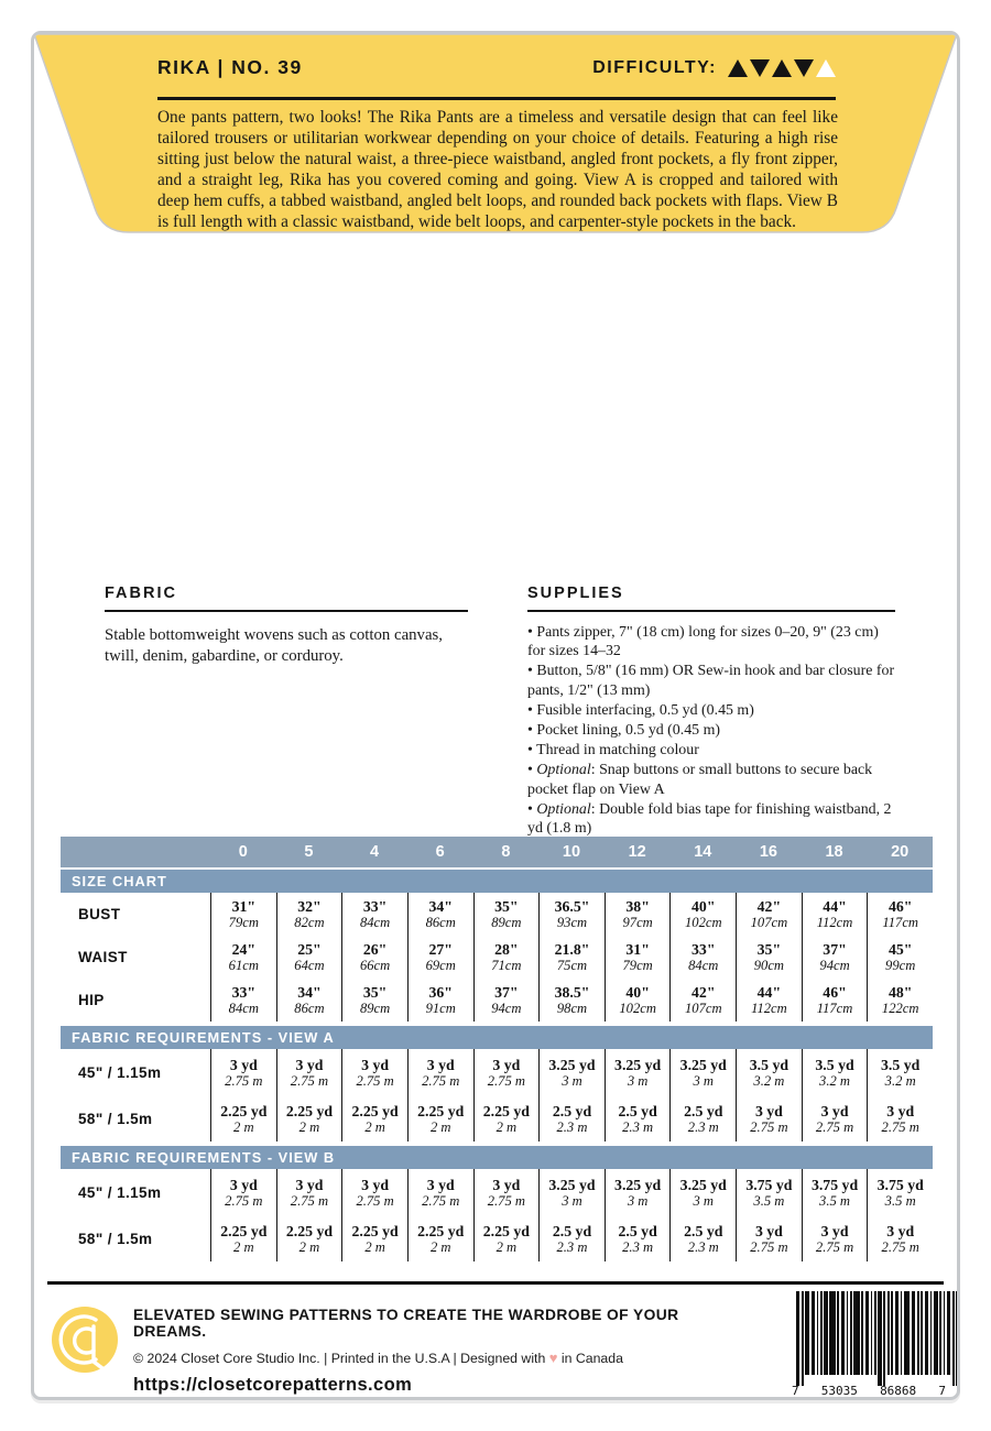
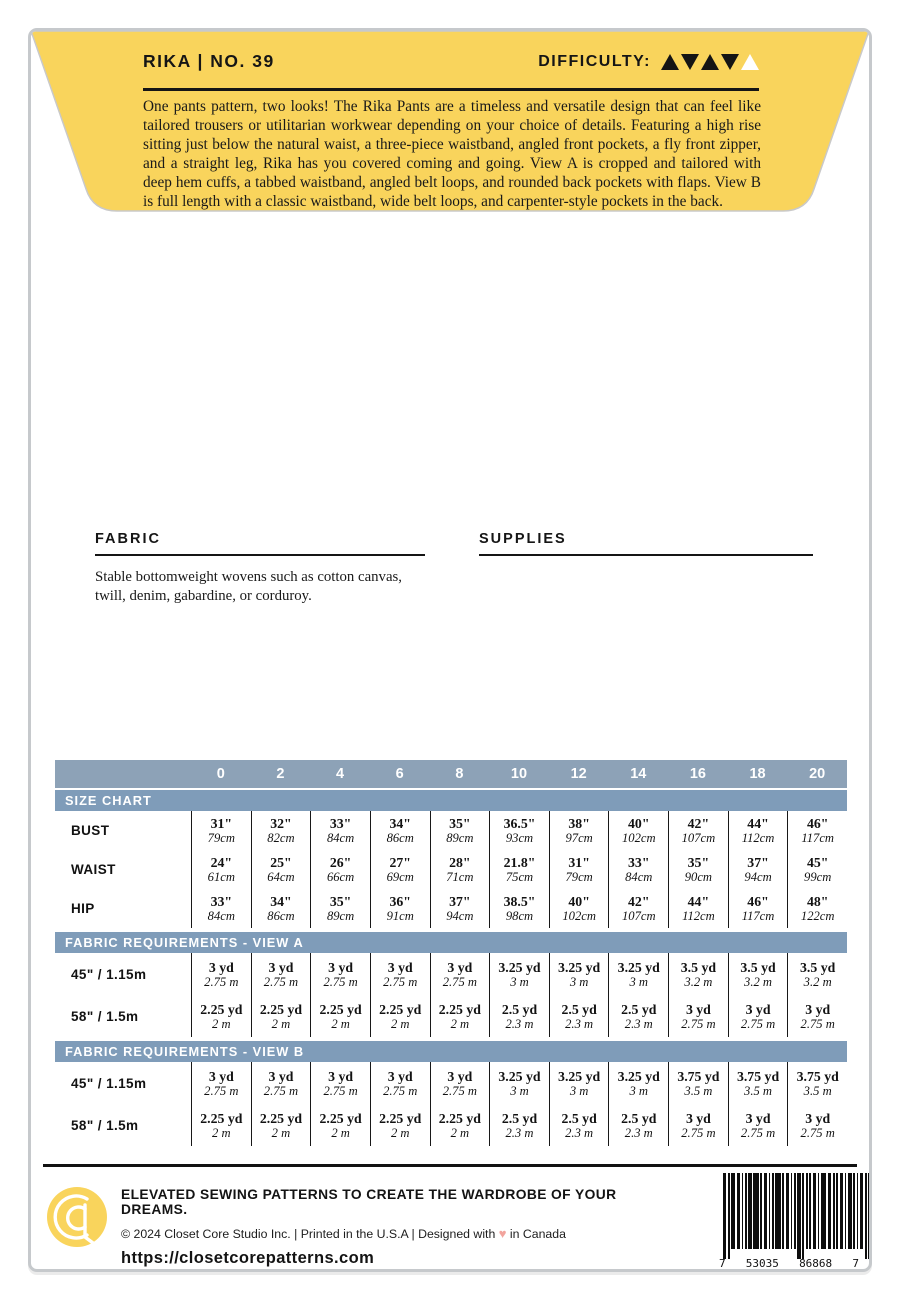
  RIKA | NO. 39
  DIFFICULTY:
  One pants pattern, two looks! The Rika Pants are a timeless and versatile design that can feel like tailored trousers or utilitarian workwear depending on your choice of details. Featuring a high rise sitting just below the natural waist, a three-piece waistband, angled front pockets, a fly front zipper, and a straight leg, Rika has you covered coming and going. View A is cropped and tailored with deep hem cuffs, a tabbed waistband, angled belt loops, and rounded back pockets with flaps. View B is full length with a classic waistband, wide belt loops, and carpenter-style pockets in the back.
  FABRIC
  Stable bottomweight wovens such as cotton canvas, twill, denim, gabardine, or corduroy.
  SUPPLIES
- • Pants zipper, 7" (18 cm) long for sizes 0–20, 9" (23 cm) for sizes 14–32
- • Button, 5/8" (16 mm) OR Sew-in hook and bar closure for pants, 1/2" (13 mm)
- • Fusible interfacing, 0.5 yd (0.45 m)
- • Pocket lining, 0.5 yd (0.45 m)
- • Thread in matching colour
- • Optional: Snap buttons or small buttons to secure back pocket flap on View A
- • Optional: Double fold bias tape for finishing waistband, 2 yd (1.8 m)
  0
- 5
+ 2
  4
  6
  8
  10
  12
  14
  16
  18
  20
  SIZE CHART
  BUST
  31"
  79cm
  32"
  82cm
  33"
  84cm
  34"
  86cm
  35"
  89cm
  36.5"
  93cm
  38"
  97cm
  40"
  102cm
  42"
  107cm
  44"
  112cm
  46"
  117cm
  WAIST
  24"
  61cm
  25"
  64cm
  26"
  66cm
  27"
  69cm
  28"
  71cm
  21.8"
  75cm
  31"
  79cm
  33"
  84cm
  35"
  90cm
  37"
  94cm
  45"
  99cm
  HIP
  33"
  84cm
  34"
  86cm
  35"
  89cm
  36"
  91cm
  37"
  94cm
  38.5"
  98cm
  40"
  102cm
  42"
  107cm
  44"
  112cm
  46"
  117cm
  48"
  122cm
  FABRIC REQUIREMENTS - VIEW A
  45" / 1.15m
  3 yd
  2.75 m
  3 yd
  2.75 m
  3 yd
  2.75 m
  3 yd
  2.75 m
  3 yd
  2.75 m
  3.25 yd
  3 m
  3.25 yd
  3 m
  3.25 yd
  3 m
  3.5 yd
  3.2 m
  3.5 yd
  3.2 m
  3.5 yd
  3.2 m
  58" / 1.5m
  2.25 yd
  2 m
  2.25 yd
  2 m
  2.25 yd
  2 m
  2.25 yd
  2 m
  2.25 yd
  2 m
  2.5 yd
  2.3 m
  2.5 yd
  2.3 m
  2.5 yd
  2.3 m
  3 yd
  2.75 m
  3 yd
  2.75 m
  3 yd
  2.75 m
  FABRIC REQUIREMENTS - VIEW B
  45" / 1.15m
  3 yd
  2.75 m
  3 yd
  2.75 m
  3 yd
  2.75 m
  3 yd
  2.75 m
  3 yd
  2.75 m
  3.25 yd
  3 m
  3.25 yd
  3 m
  3.25 yd
  3 m
  3.75 yd
  3.5 m
  3.75 yd
  3.5 m
  3.75 yd
  3.5 m
  58" / 1.5m
  2.25 yd
  2 m
  2.25 yd
  2 m
  2.25 yd
  2 m
  2.25 yd
  2 m
  2.25 yd
  2 m
  2.5 yd
  2.3 m
  2.5 yd
  2.3 m
  2.5 yd
  2.3 m
  3 yd
  2.75 m
  3 yd
  2.75 m
  3 yd
  2.75 m
  ELEVATED SEWING PATTERNS TO CREATE THE WARDROBE OF YOUR DREAMS.
  © 2024 Closet Core Studio Inc. | Printed in the U.S.A | Designed with ♥ in Canada
  https://closetcorepatterns.com
  7
  53035
  86868
  7
